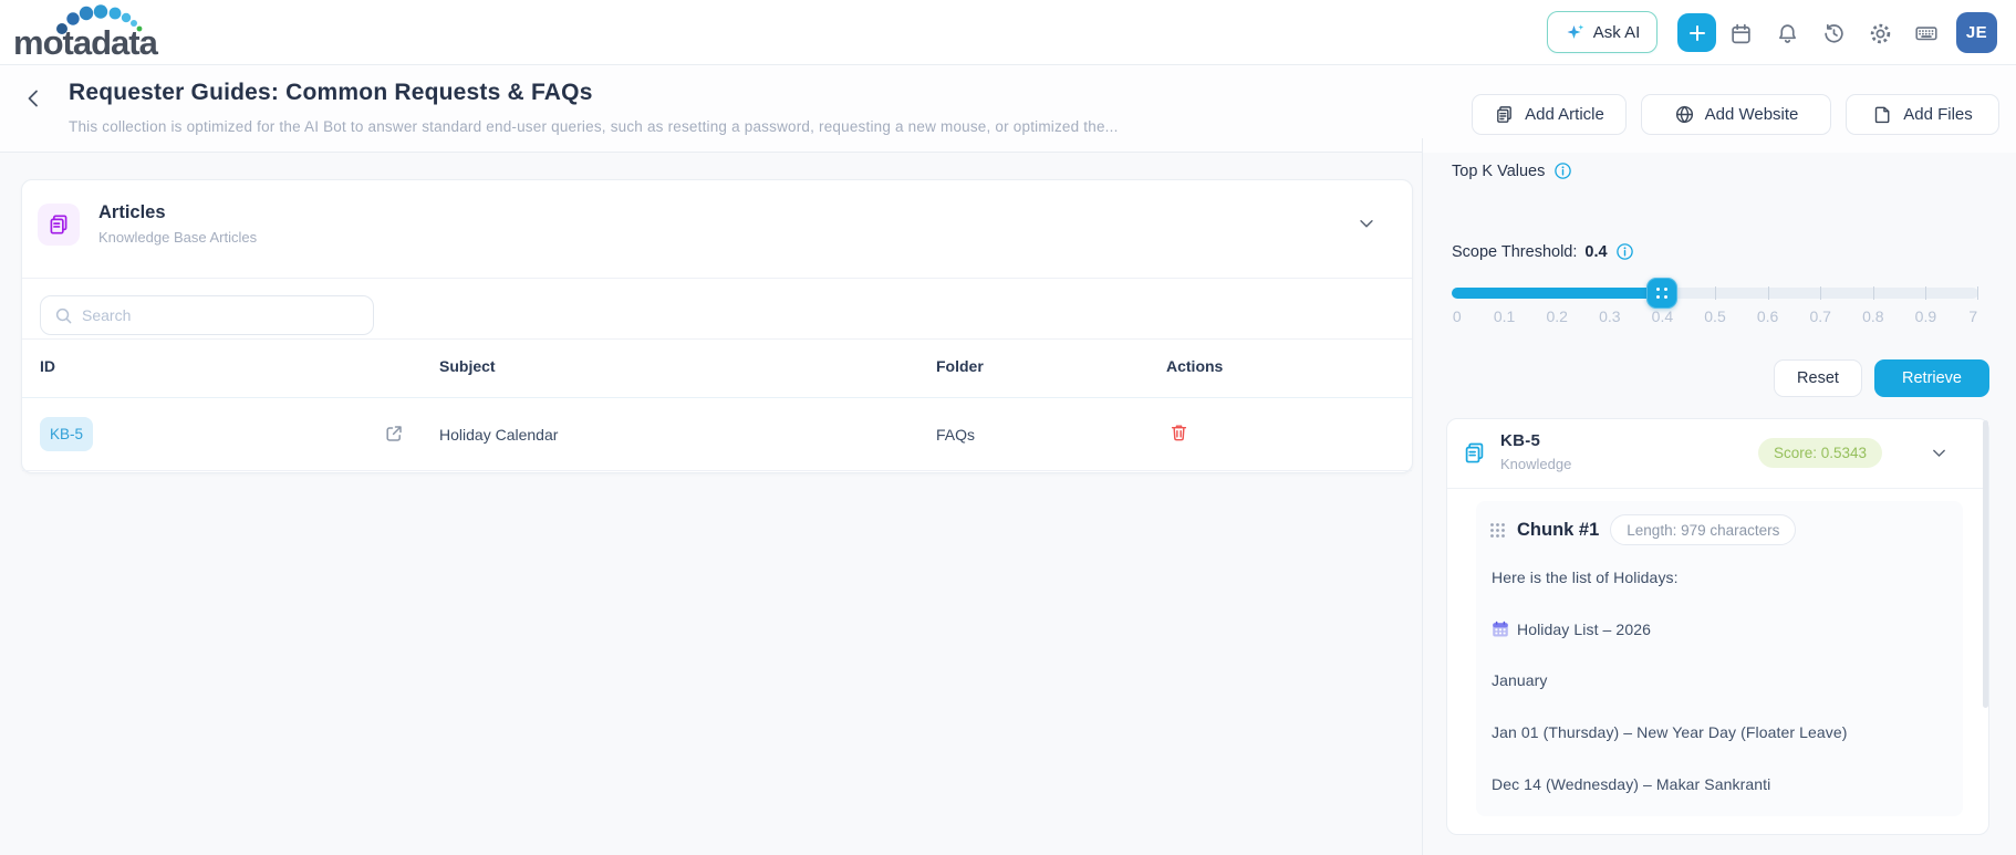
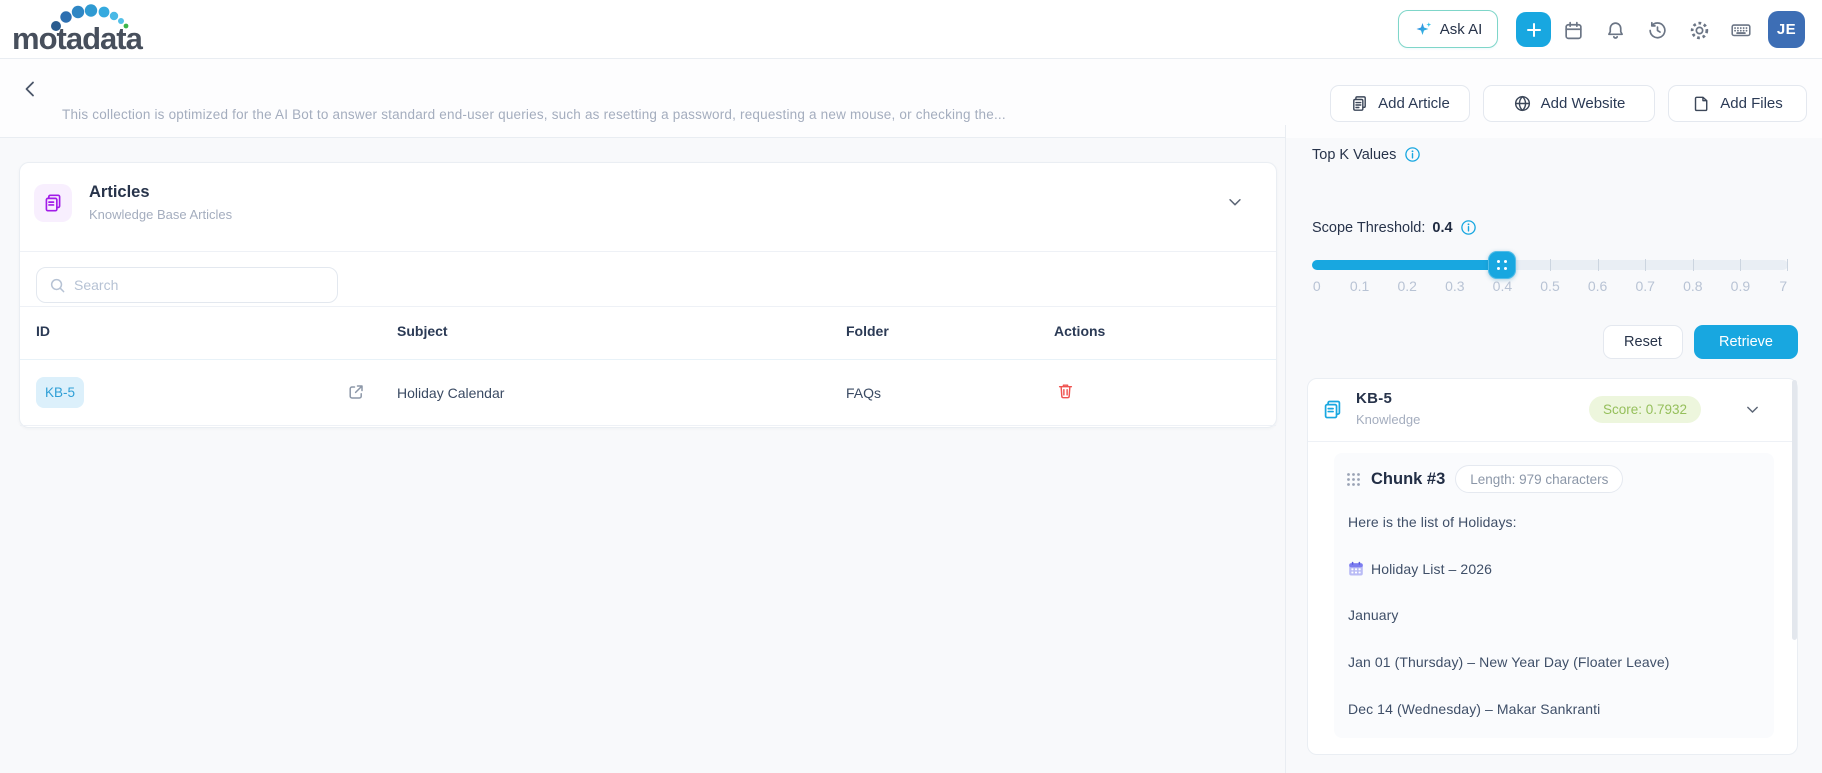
  motadata
  Ask AI
  JE
- Requester Guides: Common Requests & FAQs
- This collection is optimized for the AI Bot to answer standard end-user queries, such as resetting a password, requesting a new mouse, or optimized the...
+ This collection is optimized for the AI Bot to answer standard end-user queries, such as resetting a password, requesting a new mouse, or checking the...
  Add Article
  Add Website
  Add Files
  Articles
  Knowledge Base Articles
  Search
  ID
  Subject
  Folder
  Actions
  KB-5
  Holiday Calendar
  FAQs
  Top K Values
  Scope Threshold:
  0.4
  0
  0.1
  0.2
  0.3
  0.4
  0.5
  0.6
  0.7
  0.8
  0.9
  7
  Reset
  Retrieve
  KB-5
  Knowledge
- Score: 0.5343
+ Score: 0.7932
- Chunk #1
+ Chunk #3
  Length: 979 characters
  Here is the list of Holidays:
  Holiday List – 2026
  January
  Jan 01 (Thursday) – New Year Day (Floater Leave)
  Dec 14 (Wednesday) – Makar Sankranti
